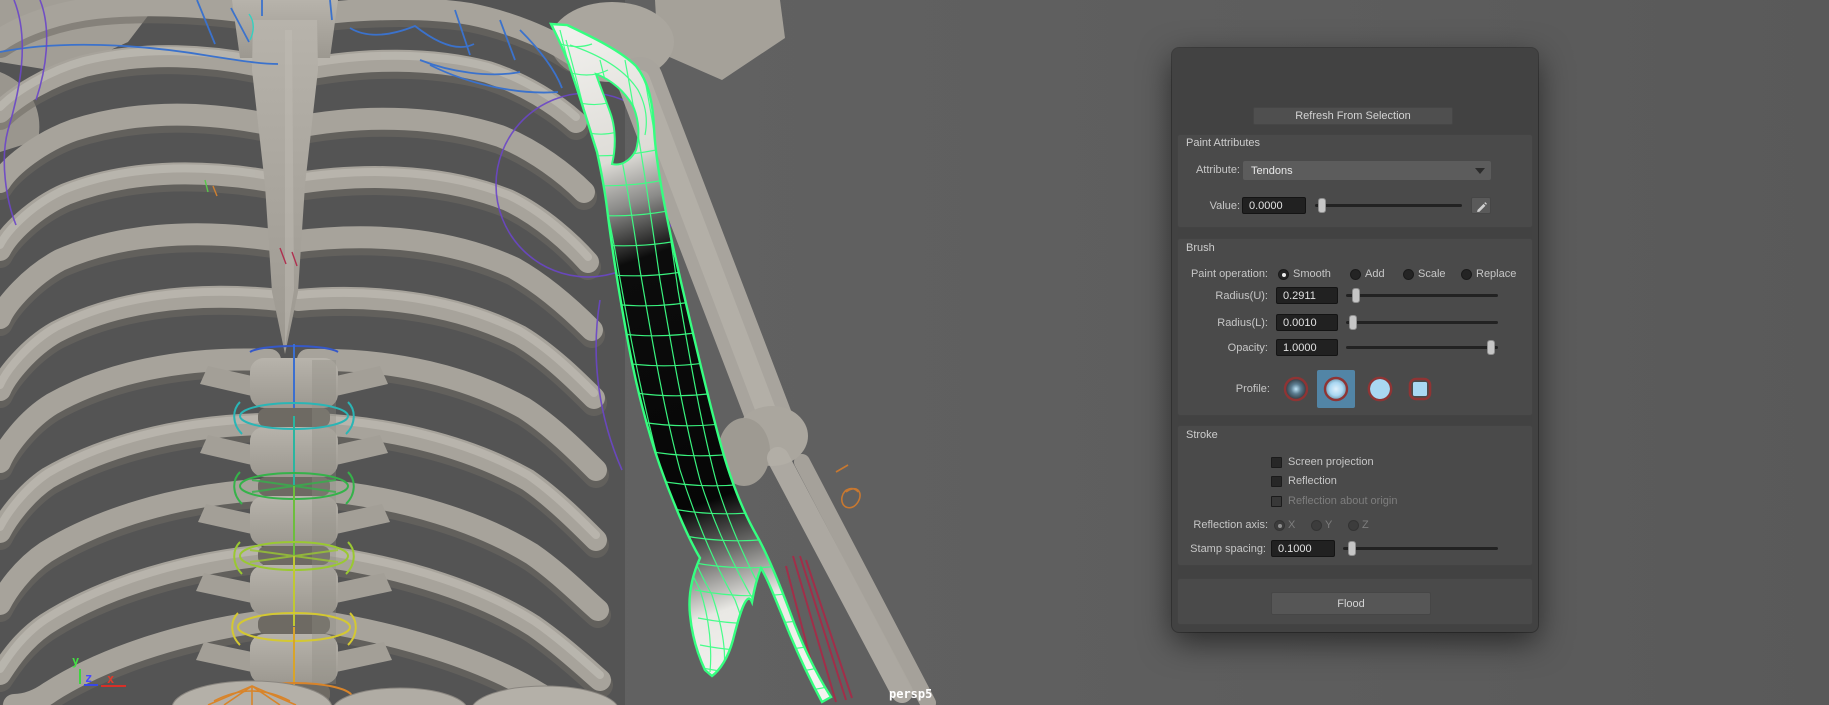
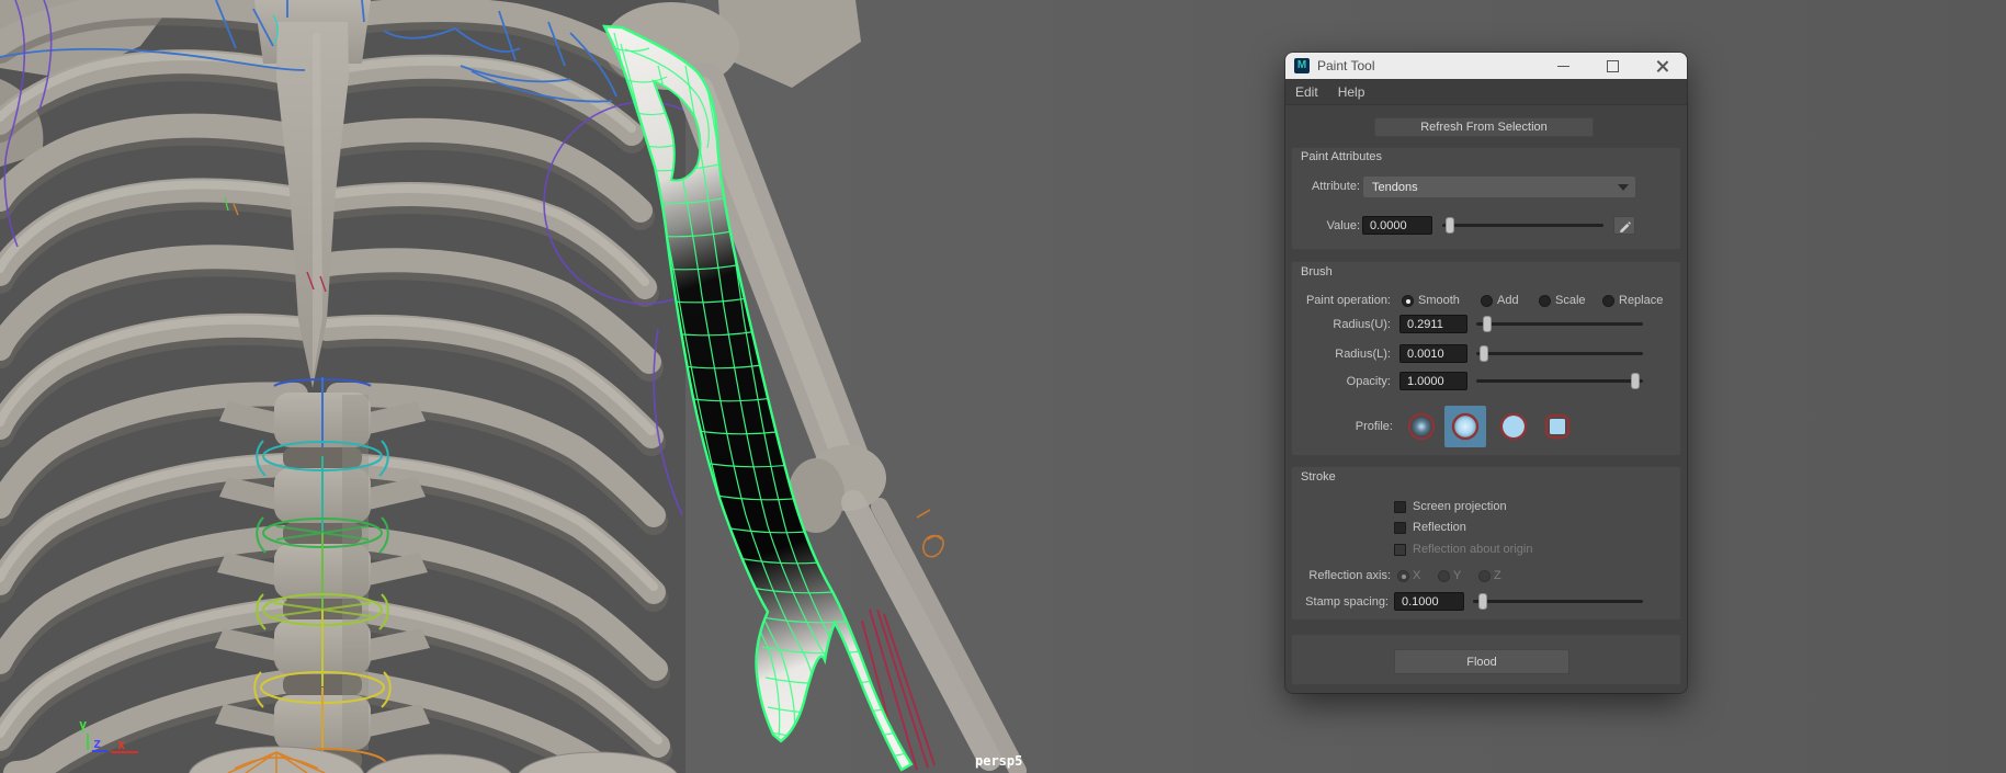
  y
  z
  x
  persp5
+ M
+ Paint Tool
+ Edit
+ Help
  Refresh From Selection
  Paint Attributes
  Attribute:
  Tendons
  Value:
  0.0000
  Brush
  Paint operation:
  Smooth
  Add
  Scale
  Replace
  Radius(U):
  0.2911
  Radius(L):
  0.0010
  Opacity:
  1.0000
  Profile:
  Stroke
  Screen projection
  Reflection
  Reflection about origin
  Reflection axis:
  X
  Y
  Z
  Stamp spacing:
  0.1000
  Flood
